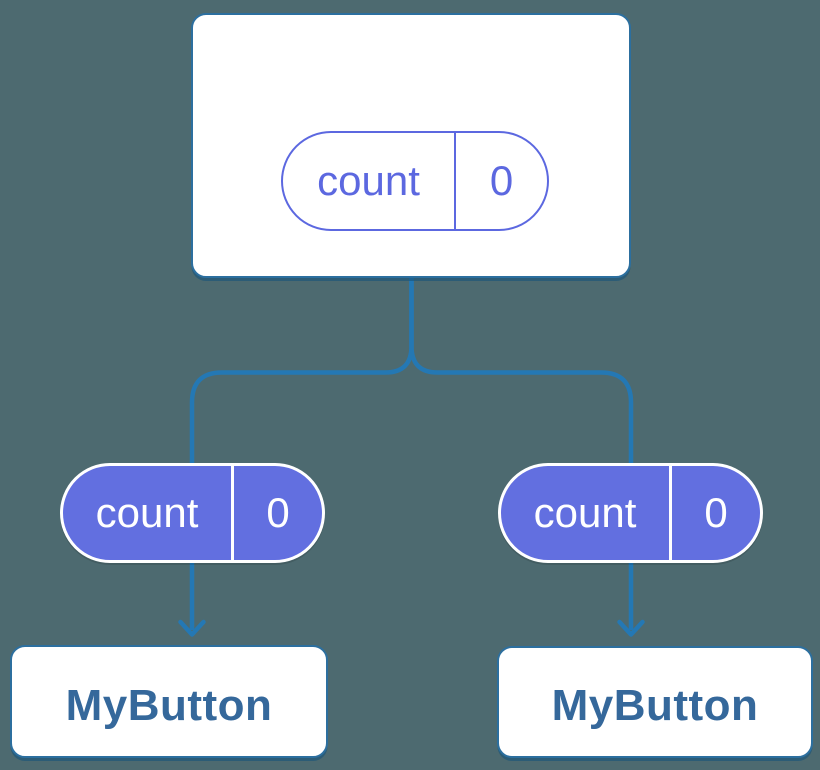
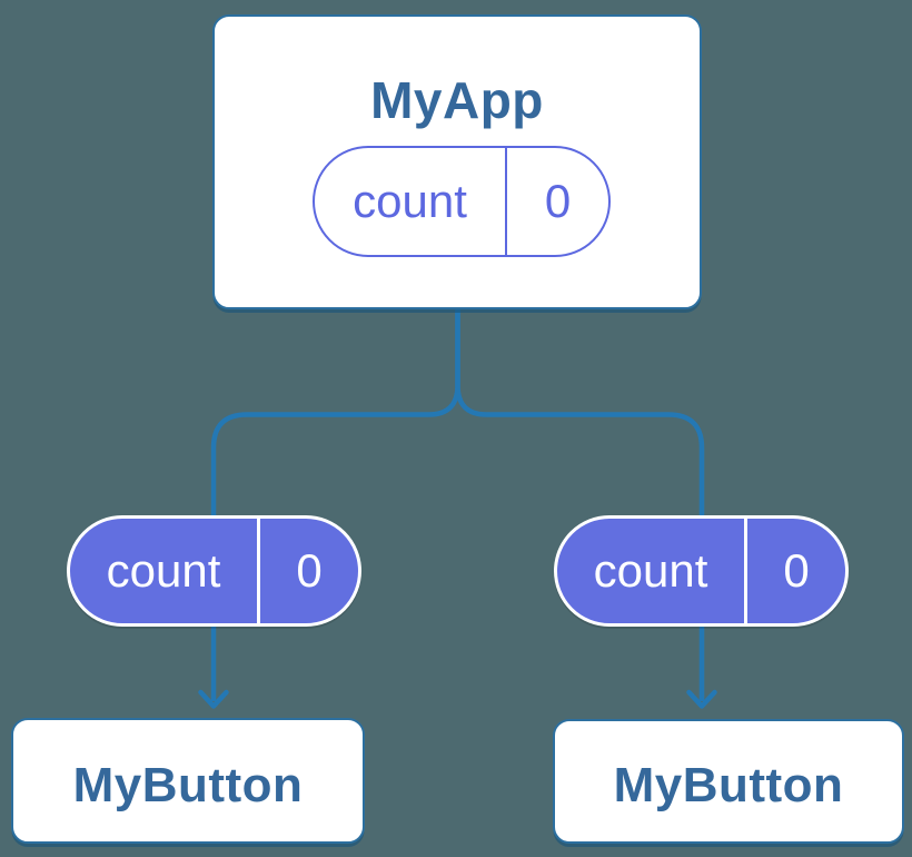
+ MyApp
  count
  0
  count
  0
  count
  0
  MyButton
  MyButton
